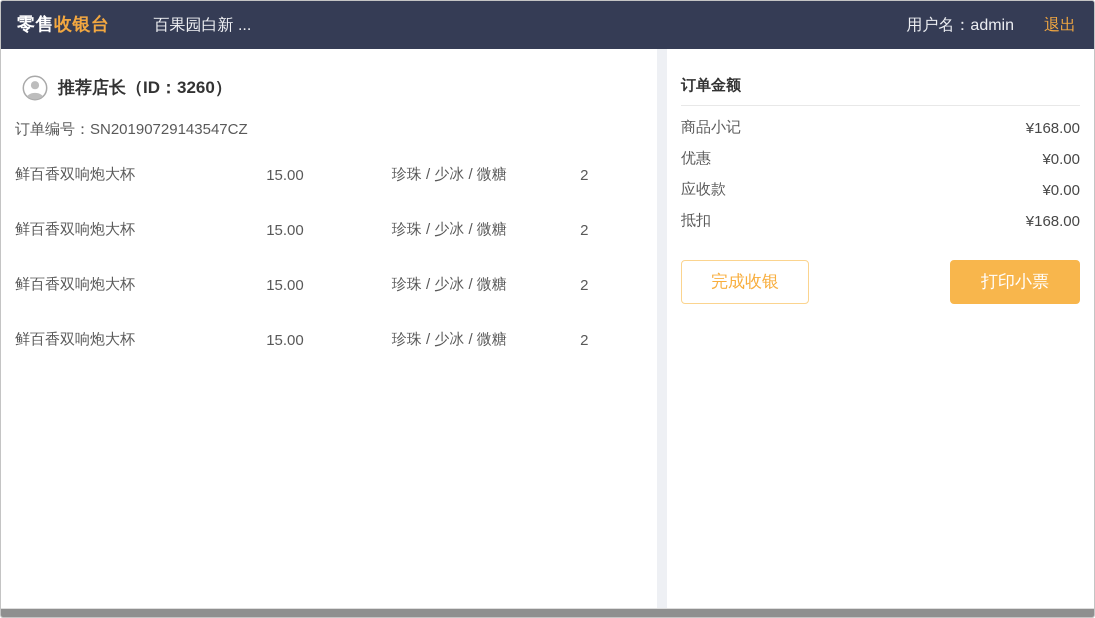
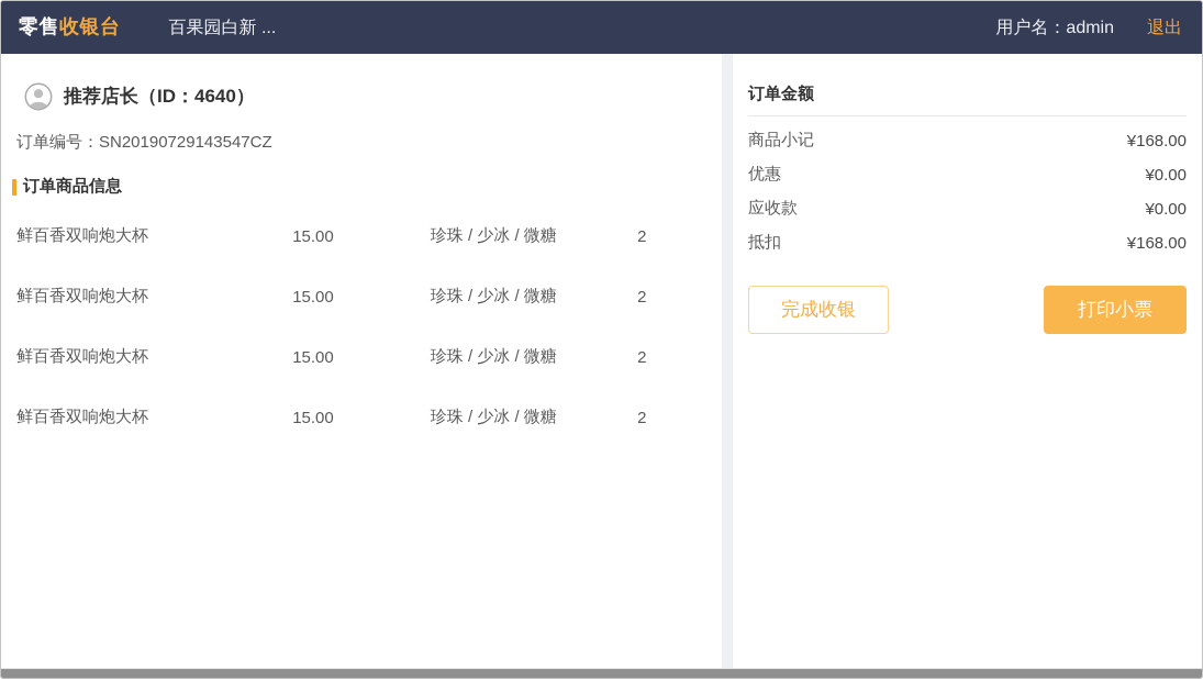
  零售收银台
  百果园白新 ...
  用户名：admin
  退出
- 推荐店长（ID：3260）
+ 推荐店长（ID：4640）
  订单编号：SN20190729143547CZ
+ 订单商品信息
  鲜百香双响炮大杯
  15.00
  珍珠 / 少冰 / 微糖
  2
  鲜百香双响炮大杯
  15.00
  珍珠 / 少冰 / 微糖
  2
  鲜百香双响炮大杯
  15.00
  珍珠 / 少冰 / 微糖
  2
  鲜百香双响炮大杯
  15.00
  珍珠 / 少冰 / 微糖
  2
  订单金额
  商品小记
  ¥168.00
  优惠
  ¥0.00
  应收款
  ¥0.00
  抵扣
  ¥168.00
  完成收银
  打印小票
